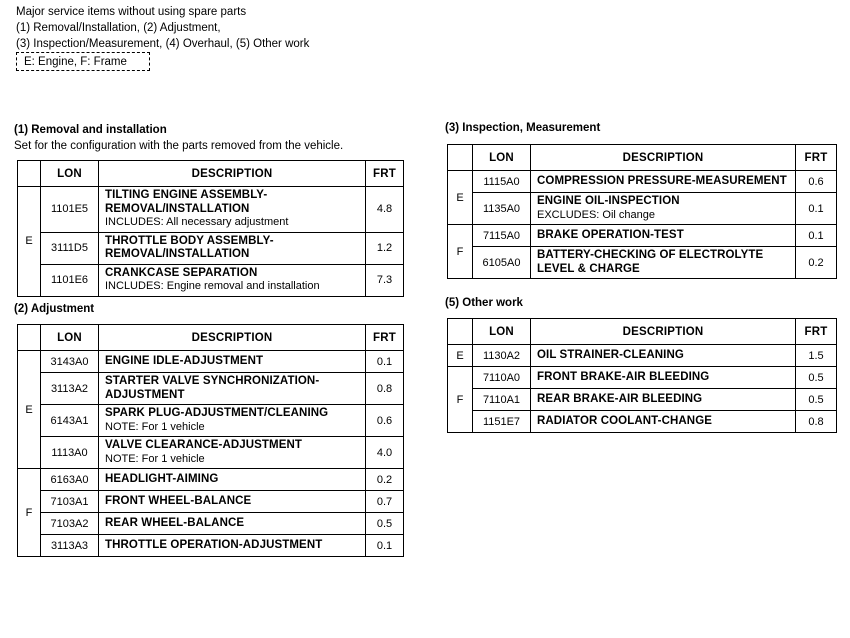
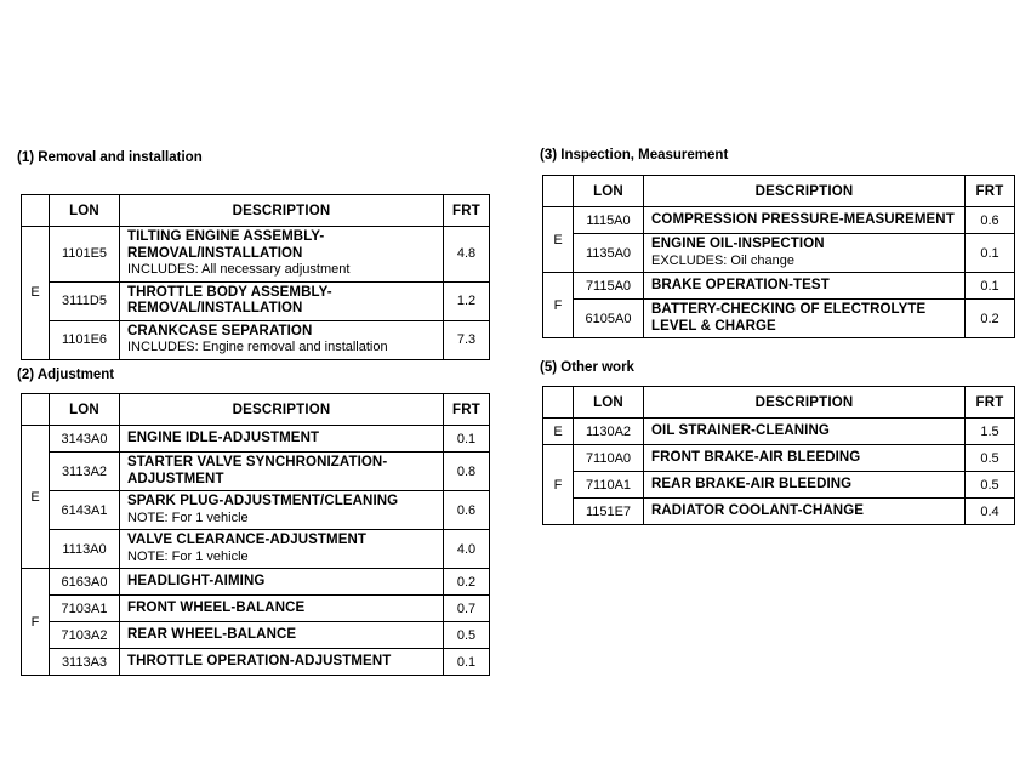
- Major service items without using spare parts
- (1) Removal/Installation, (2) Adjustment,
- (3) Inspection/Measurement, (4) Overhaul, (5) Other work
- E: Engine, F: Frame
  (1) Removal and installation
- Set for the configuration with the parts removed from the vehicle.
  	LON	DESCRIPTION	FRT
  E	1101E5	TILTING ENGINE ASSEMBLY-REMOVAL/INSTALLATION INCLUDES: All necessary adjustment	4.8
  3111D5	THROTTLE BODY ASSEMBLY-REMOVAL/INSTALLATION	1.2
  1101E6	CRANKCASE SEPARATION INCLUDES: Engine removal and installation	7.3
  (2) Adjustment
  	LON	DESCRIPTION	FRT
  E	3143A0	ENGINE IDLE-ADJUSTMENT	0.1
  3113A2	STARTER VALVE SYNCHRONIZATION-ADJUSTMENT	0.8
  6143A1	SPARK PLUG-ADJUSTMENT/CLEANING NOTE: For 1 vehicle	0.6
  1113A0	VALVE CLEARANCE-ADJUSTMENT NOTE: For 1 vehicle	4.0
  F	6163A0	HEADLIGHT-AIMING	0.2
  7103A1	FRONT WHEEL-BALANCE	0.7
  7103A2	REAR WHEEL-BALANCE	0.5
  3113A3	THROTTLE OPERATION-ADJUSTMENT	0.1
  (3) Inspection, Measurement
  	LON	DESCRIPTION	FRT
  E	1115A0	COMPRESSION PRESSURE-MEASUREMENT	0.6
  1135A0	ENGINE OIL-INSPECTION EXCLUDES: Oil change	0.1
  F	7115A0	BRAKE OPERATION-TEST	0.1
  6105A0	BATTERY-CHECKING OF ELECTROLYTE LEVEL & CHARGE	0.2
  (5) Other work
  	LON	DESCRIPTION	FRT
  E	1130A2	OIL STRAINER-CLEANING	1.5
  F	7110A0	FRONT BRAKE-AIR BLEEDING	0.5
  7110A1	REAR BRAKE-AIR BLEEDING	0.5
- 1151E7	RADIATOR COOLANT-CHANGE	0.8
+ 1151E7	RADIATOR COOLANT-CHANGE	0.4
